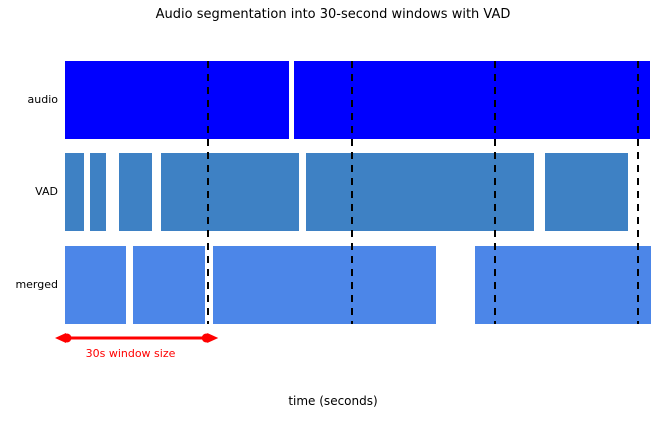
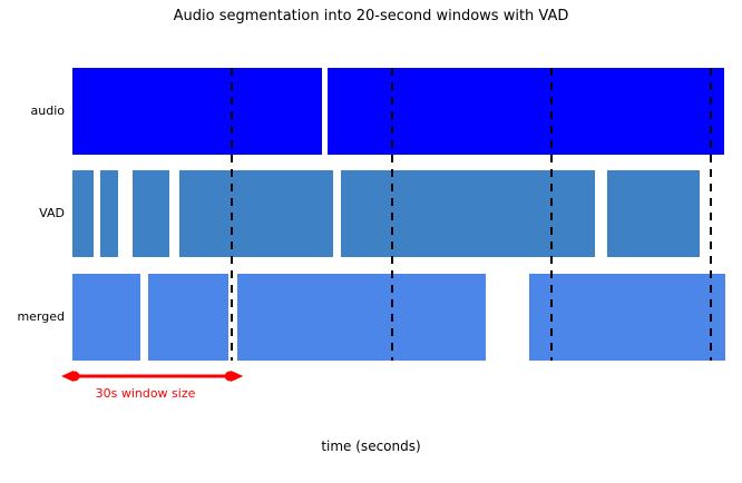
- Audio segmentation into 30-second windows with VAD
+ Audio segmentation into 20-second windows with VAD
  audio
  VAD
  merged
  30s window size
  time (seconds)
